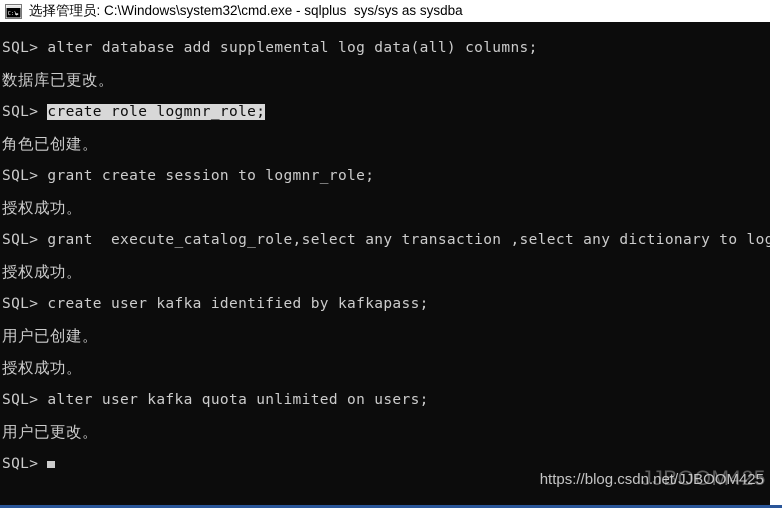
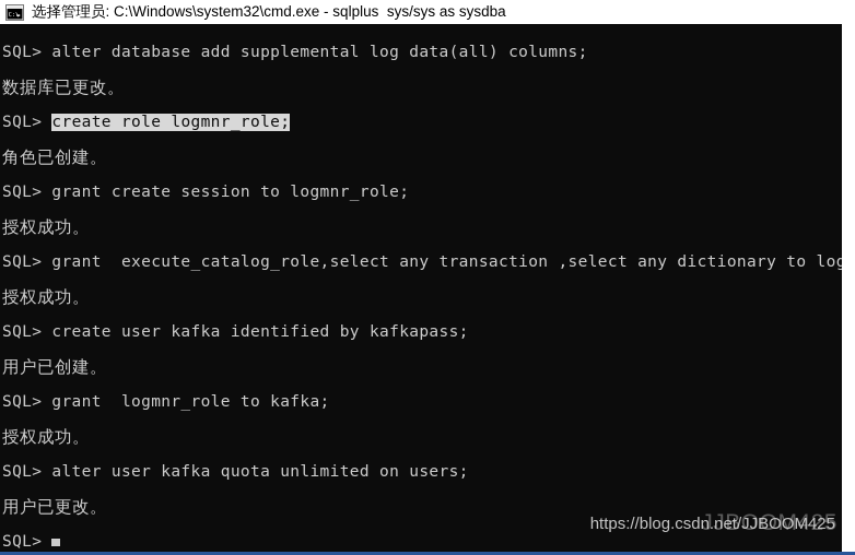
  选择管理员: C:\Windows\system32\cmd.exe - sqlplus sys/sys as sysdba
  SQL> alter database add supplemental log data(all) columns;
  数据库已更改。
  SQL> create role logmnr_role;
  角色已创建。
  SQL> grant create session to logmnr_role;
  授权成功。
  SQL> grant execute_catalog_role,select any transaction ,select any dictionary to log
  授权成功。
  SQL> create user kafka identified by kafkapass;
  用户已创建。
+ SQL> grant logmnr_role to kafka;
  授权成功。
  SQL> alter user kafka quota unlimited on users;
  用户已更改。
  SQL>
  https://blog.csdn.net/JJBOOM425
  JJBOOM425
